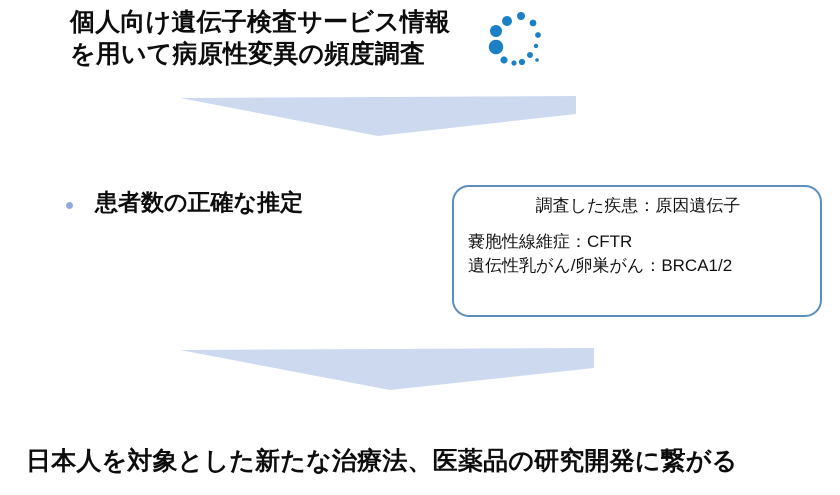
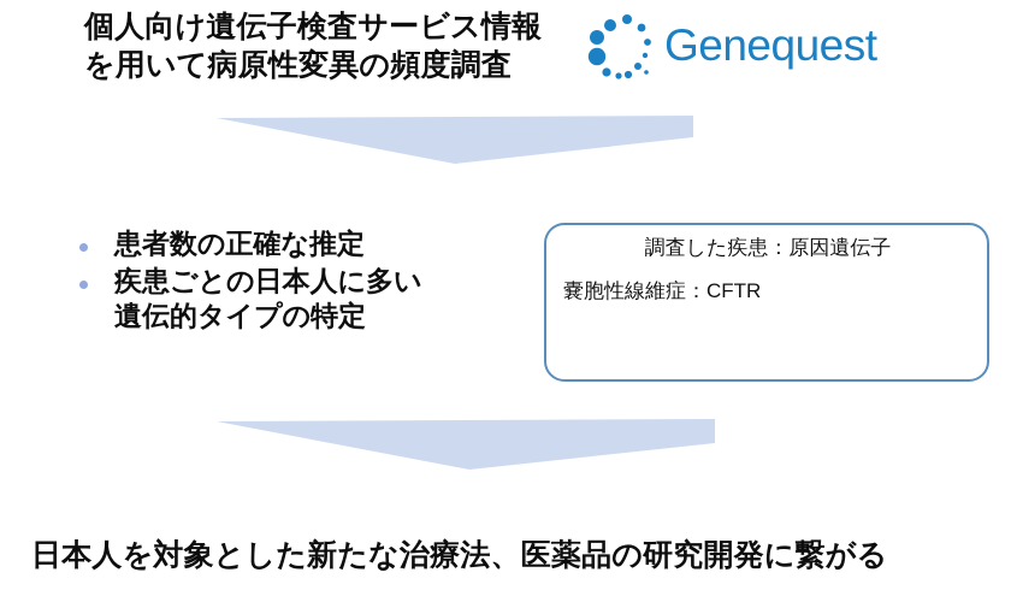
  個人向け遺伝子検査サービス情報
  を用いて病原性変異の頻度調査
+ Genequest
  患者数の正確な推定
+ 疾患ごとの日本人に多い
+ 遺伝的タイプの特定
  調査した疾患：原因遺伝子
  嚢胞性線維症：CFTR
- 遺伝性乳がん/卵巣がん：BRCA1/2
  日本人を対象とした新たな治療法、医薬品の研究開発に繋がる
